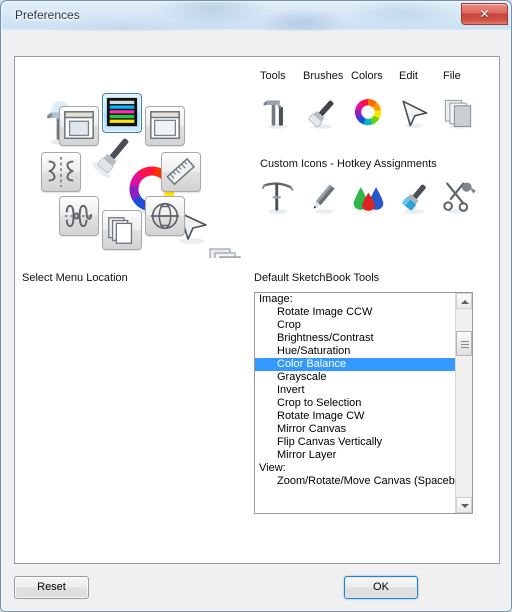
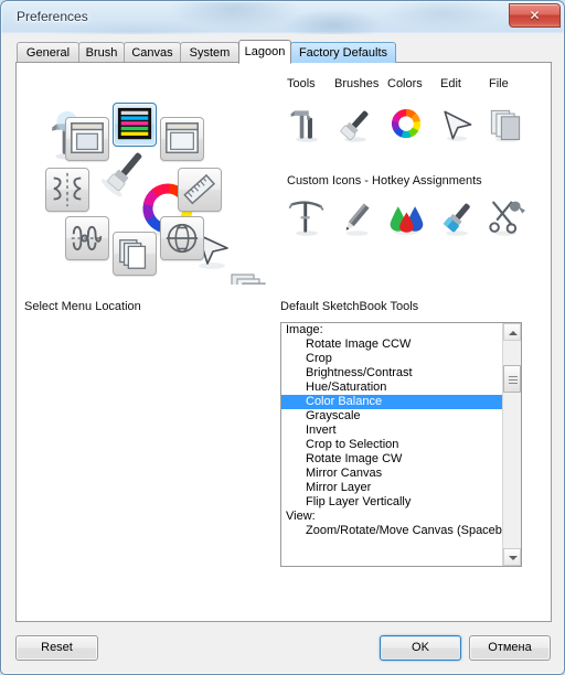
  Preferences
  ✕
+ General
+ Brush
+ Canvas
+ System
+ Lagoon
+ Factory Defaults
  Tools
  Brushes
  Colors
  Edit
  File
  Custom Icons - Hotkey Assignments
  Select Menu Location
  Default SketchBook Tools
  Image:
  Rotate Image CCW
  Crop
  Brightness/Contrast
  Hue/Saturation
  Color Balance
  Grayscale
  Invert
  Crop to Selection
  Rotate Image CW
  Mirror Canvas
- Flip Canvas Vertically
  Mirror Layer
+ Flip Layer Vertically
  View:
  Zoom/Rotate/Move Canvas (Spaceb
  Reset
  OK
+ Отмена
